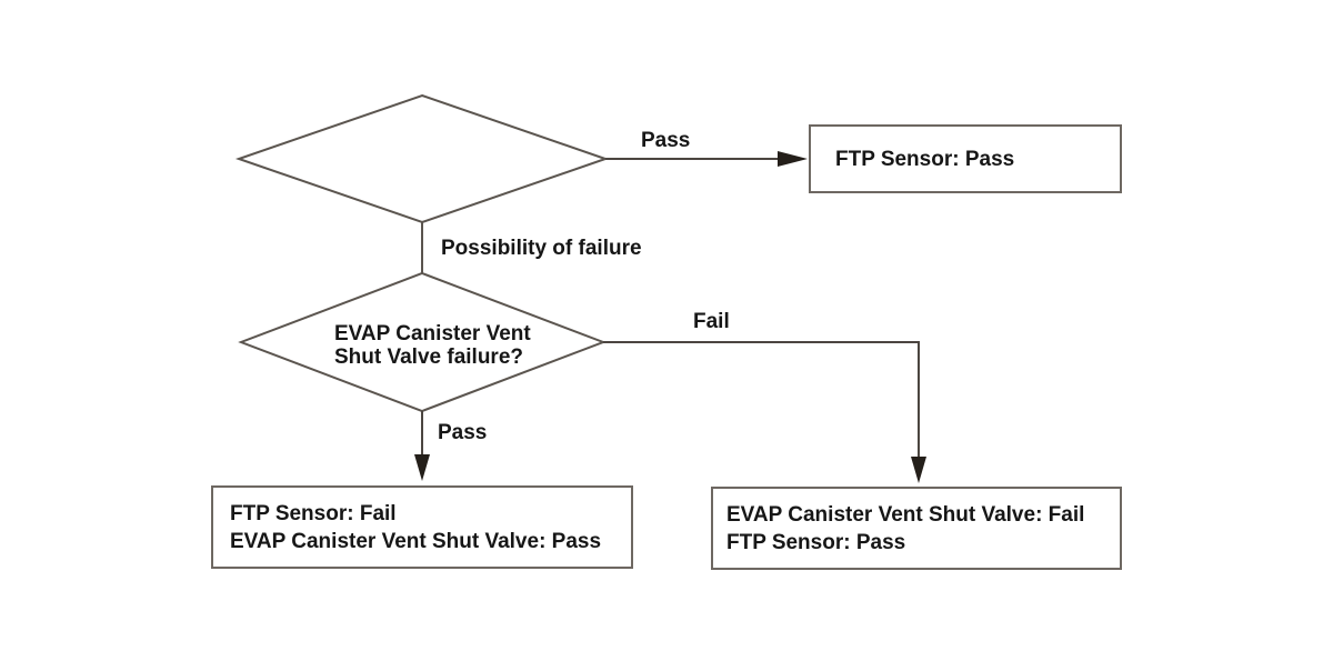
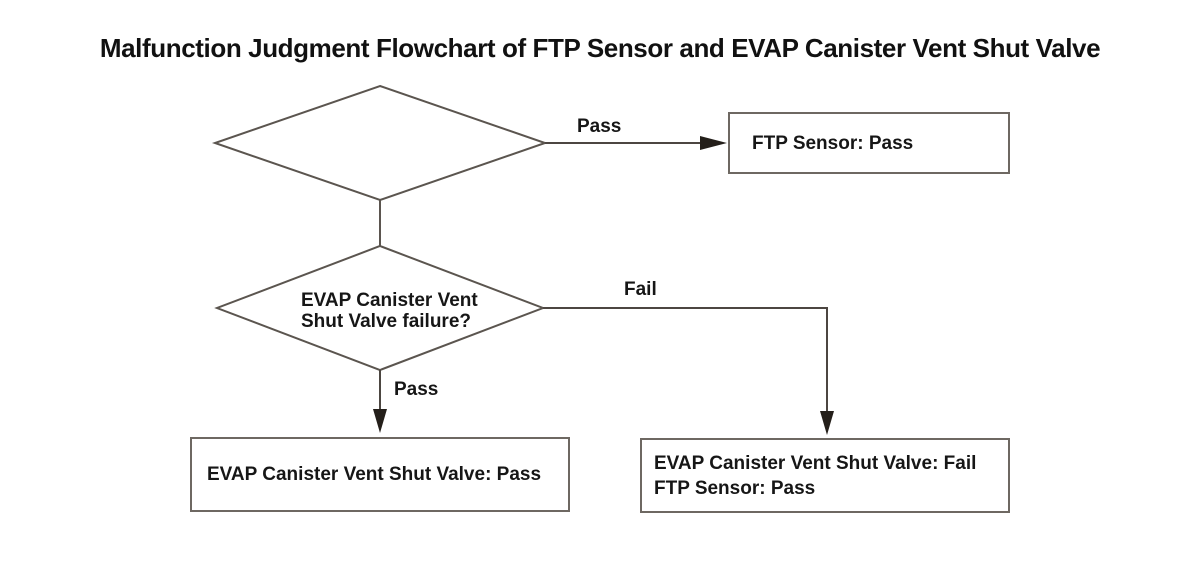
+ Malfunction Judgment Flowchart of FTP Sensor and EVAP Canister Vent Shut Valve
  EVAP Canister Vent
  Shut Valve failure?
  Pass
- Possibility of failure
  Fail
  Pass
  FTP Sensor: Pass
- FTP Sensor: Fail
  EVAP Canister Vent Shut Valve: Pass
  EVAP Canister Vent Shut Valve: Fail
  FTP Sensor: Pass
